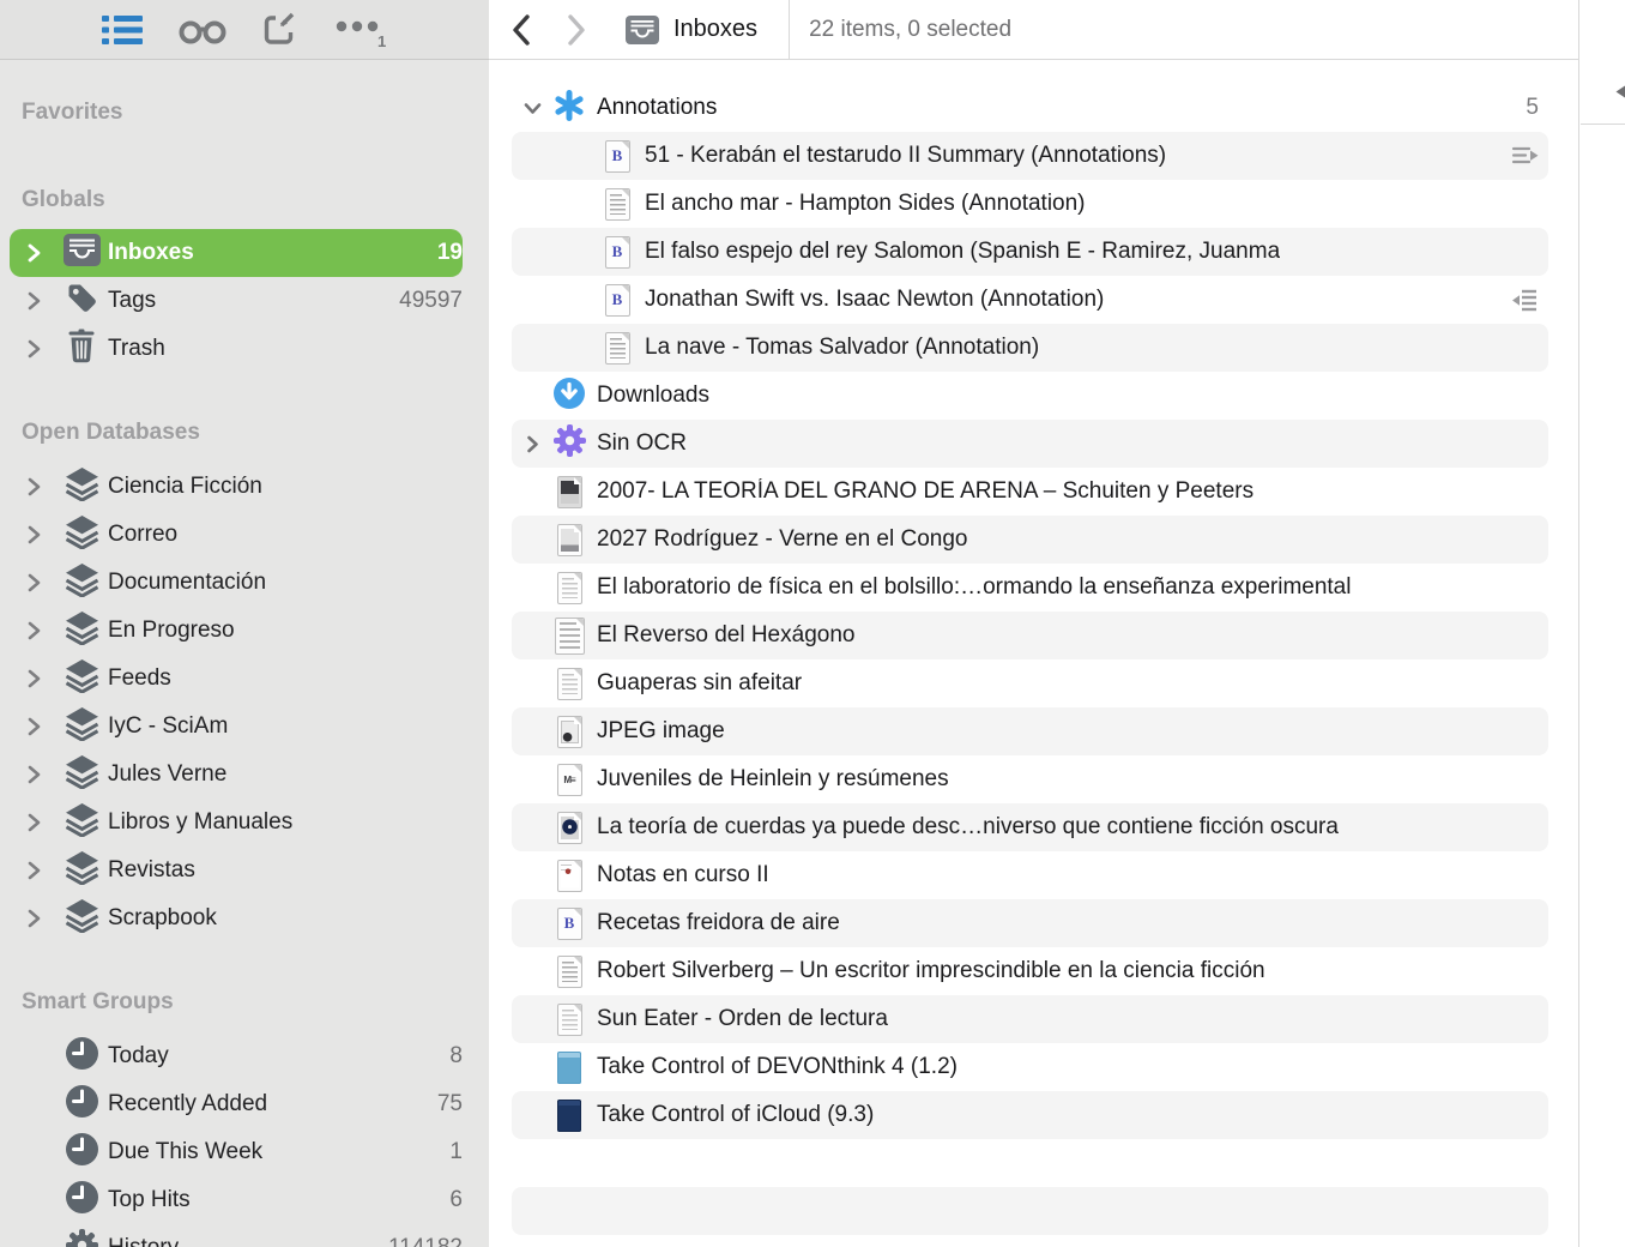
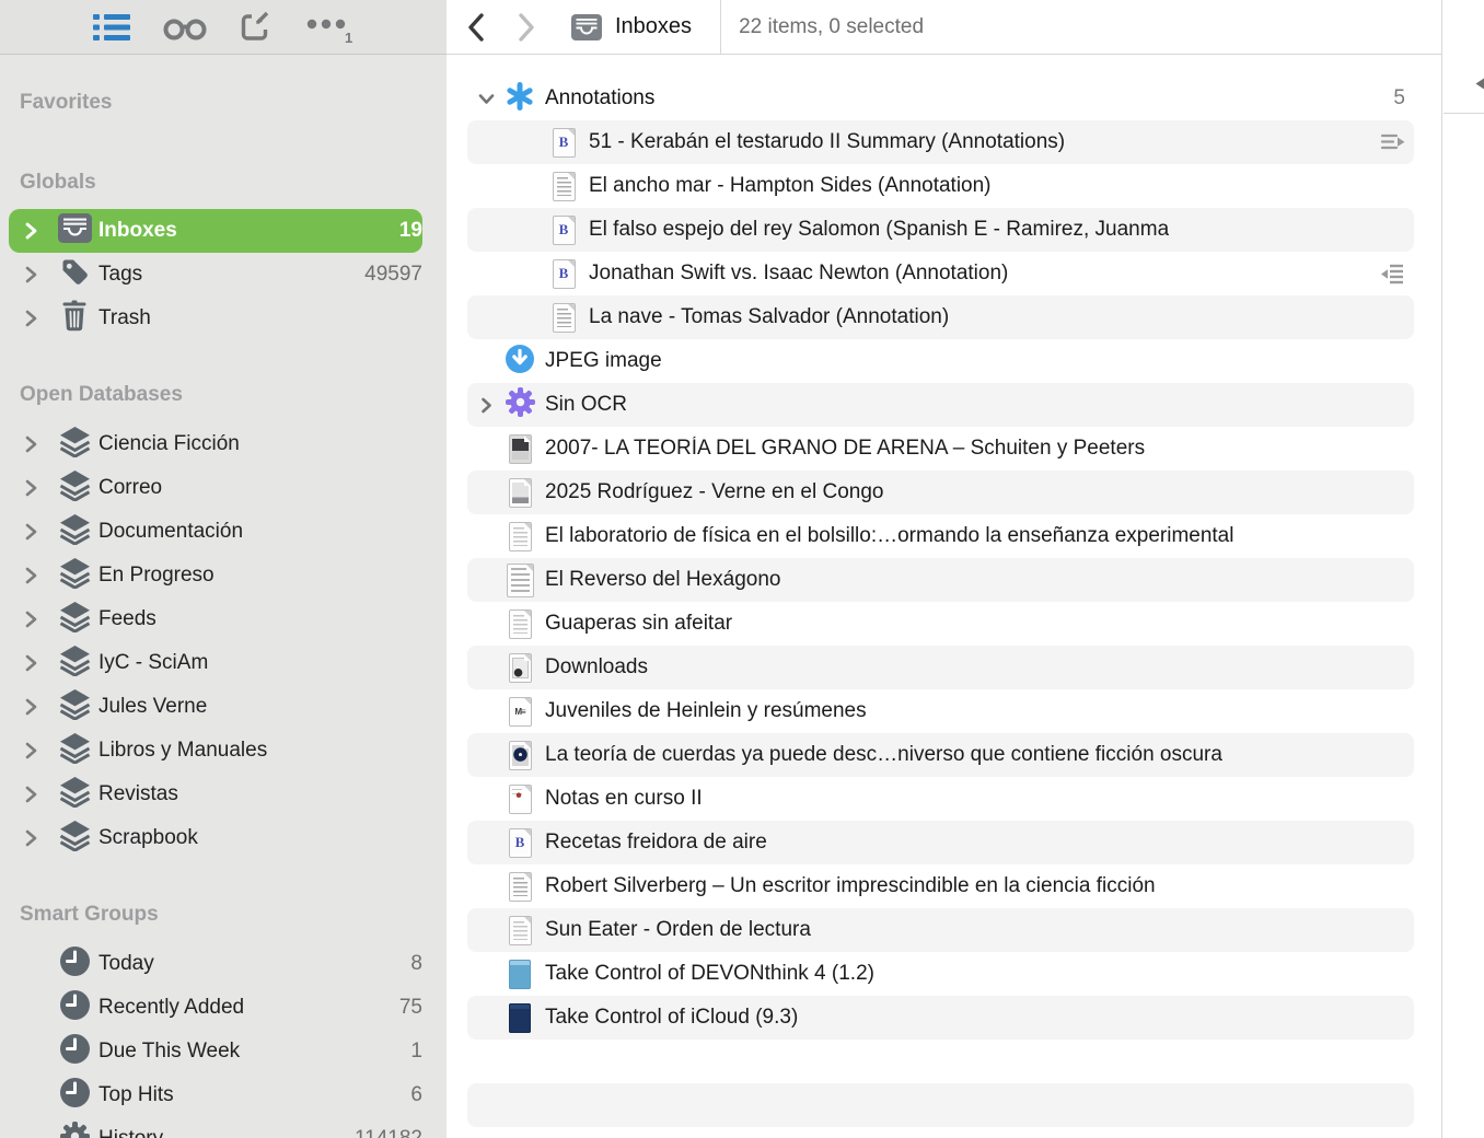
  1
  Favorites
  Globals
  Inboxes
  19
  Tags
  49597
  Trash
  Open Databases
  Ciencia Ficción
  Correo
  Documentación
  En Progreso
  Feeds
  IyC - SciAm
  Jules Verne
  Libros y Manuales
  Revistas
  Scrapbook
  Smart Groups
  Today
  8
  Recently Added
  75
  Due This Week
  1
  Top Hits
  6
  Inboxes
  22 items, 0 selected
  Annotations
  5
  B
  51 - Kerabán el testarudo II Summary (Annotations)
  El ancho mar - Hampton Sides (Annotation)
  B
  El falso espejo del rey Salomon (Spanish E - Ramirez, Juanma
  B
  Jonathan Swift vs. Isaac Newton (Annotation)
  La nave - Tomas Salvador (Annotation)
- Downloads
+ JPEG image
  Sin OCR
  2007- LA TEORÍA DEL GRANO DE ARENA – Schuiten y Peeters
- 2027 Rodríguez - Verne en el Congo
+ 2025 Rodríguez - Verne en el Congo
  El laboratorio de física en el bolsillo:…ormando la enseñanza experimental
  El Reverso del Hexágono
  Guaperas sin afeitar
- JPEG image
+ Downloads
  M≡
  Juveniles de Heinlein y resúmenes
  La teoría de cuerdas ya puede desc…niverso que contiene ficción oscura
  Notas en curso II
  B
  Recetas freidora de aire
  Robert Silverberg – Un escritor imprescindible en la ciencia ficción
  Sun Eater - Orden de lectura
  Take Control of DEVONthink 4 (1.2)
  Take Control of iCloud (9.3)
